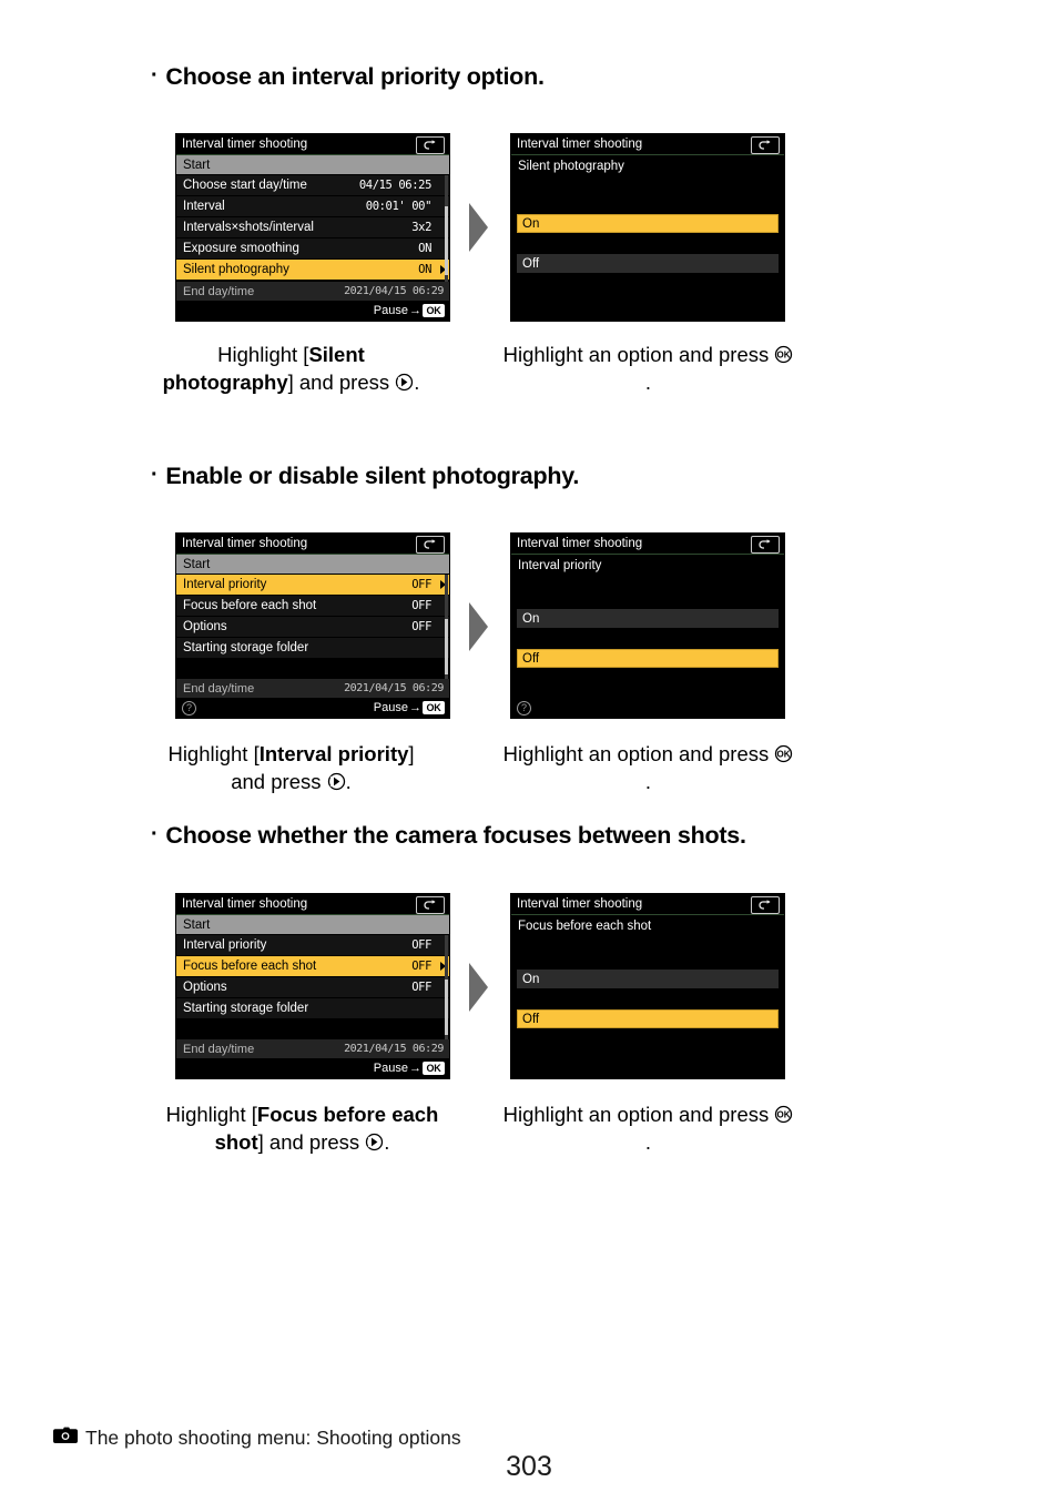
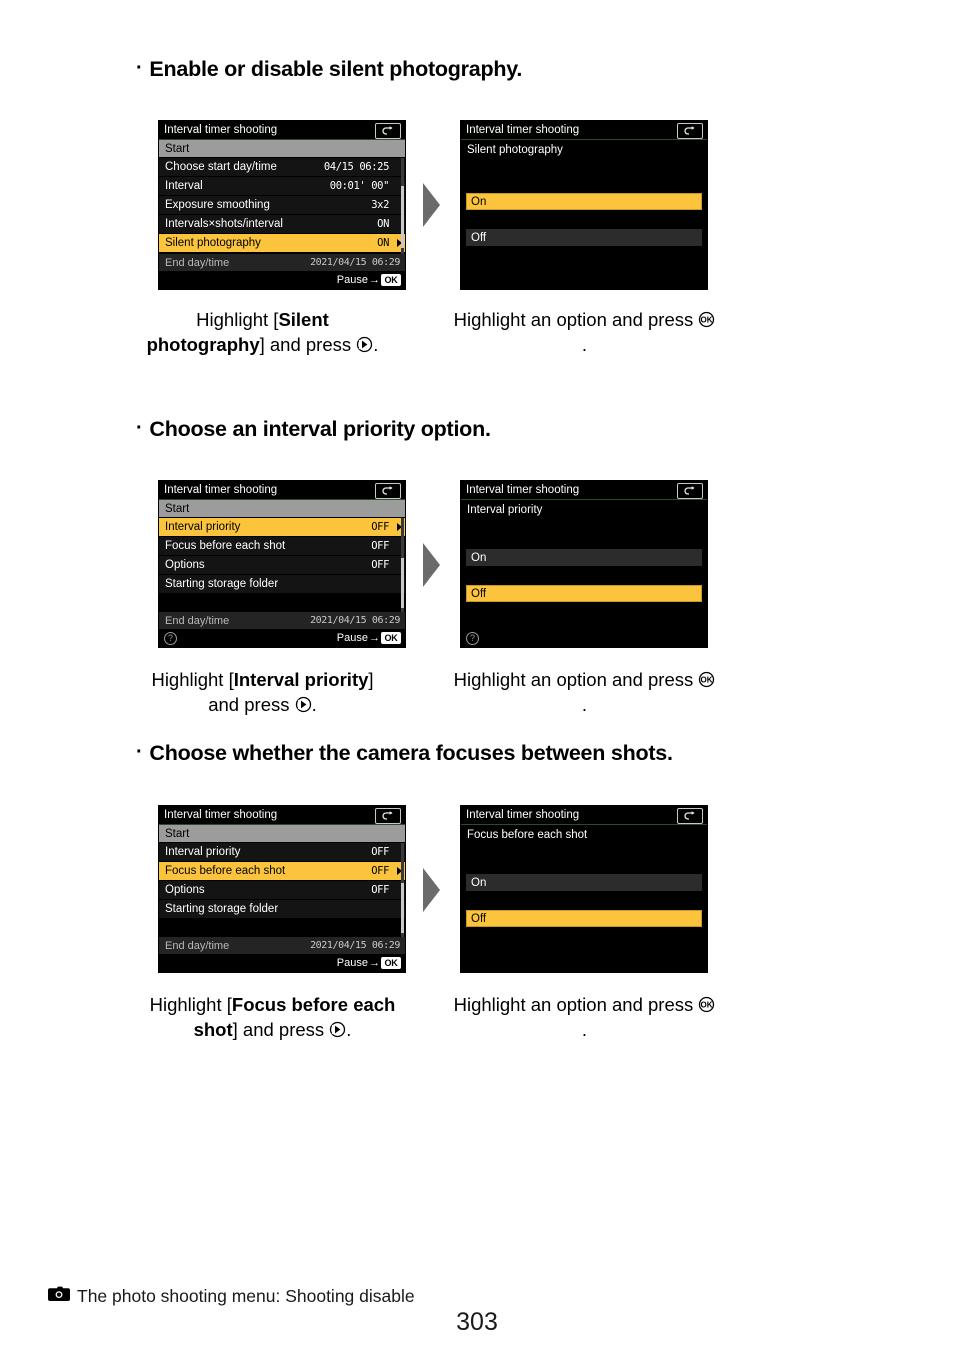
  ·
- Choose an interval priority option.
+ Enable or disable silent photography.
  Interval timer shooting
  Start
  Choose start day/time
  04/15 06:25
  Interval
  00:01' 00"
- Intervals×shots/interval
+ Exposure smoothing
  3x2
- Exposure smoothing
+ Intervals×shots/interval
  ON
  Silent photography
  ON
  End day/time
  2021/04/15 06:29
  Pause
  →
  OK
  Interval timer shooting
  Silent photography
  On
  Off
  Highlight [Silent photography] and press .
  Highlight an option and press
  OK
  .
  ·
- Enable or disable silent photography.
+ Choose an interval priority option.
  Interval timer shooting
  Start
  Interval priority
  OFF
  Focus before each shot
  OFF
  Options
  OFF
  Starting storage folder
  End day/time
  2021/04/15 06:29
  ?
  Pause
  →
  OK
  Interval timer shooting
  Interval priority
  On
  Off
  ?
  Highlight [Interval priority] and press .
  Highlight an option and press
  OK
  .
  ·
  Choose whether the camera focuses between shots.
  Interval timer shooting
  Start
  Interval priority
  OFF
  Focus before each shot
  OFF
  Options
  OFF
  Starting storage folder
  End day/time
  2021/04/15 06:29
  Pause
  →
  OK
  Interval timer shooting
  Focus before each shot
  On
  Off
  Highlight [Focus before each shot] and press .
  Highlight an option and press
  OK
  .
- The photo shooting menu: Shooting options
+ The photo shooting menu: Shooting disable
  303
